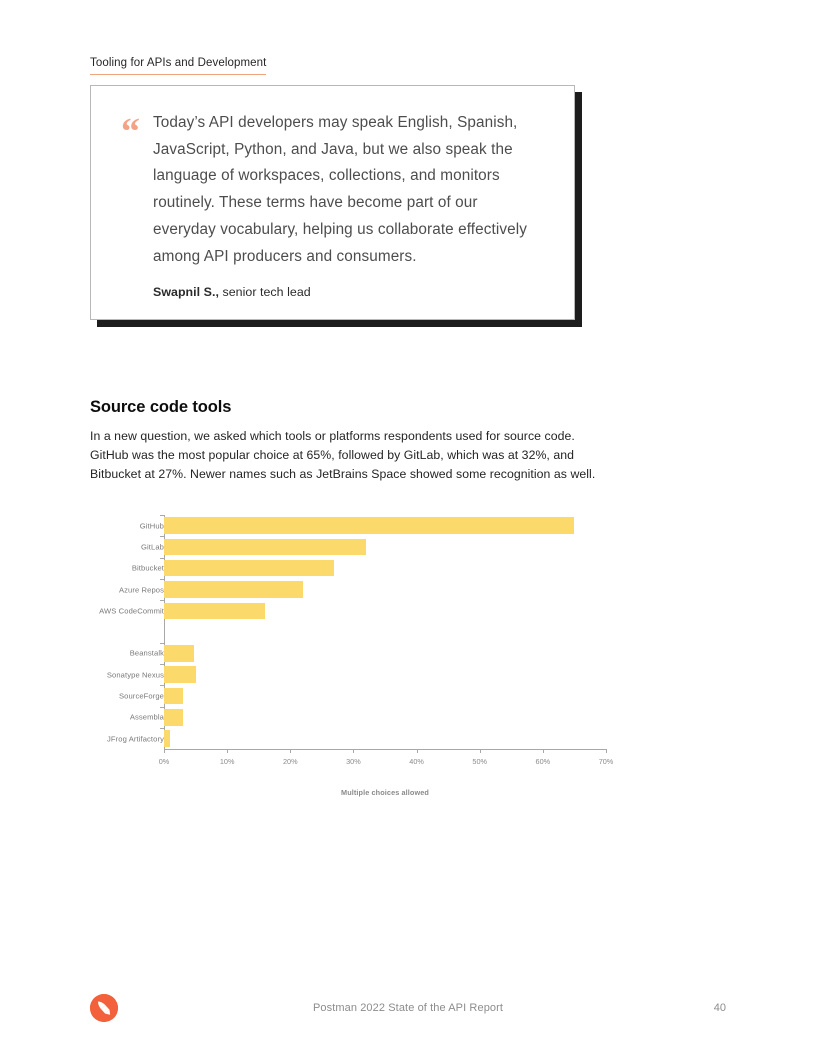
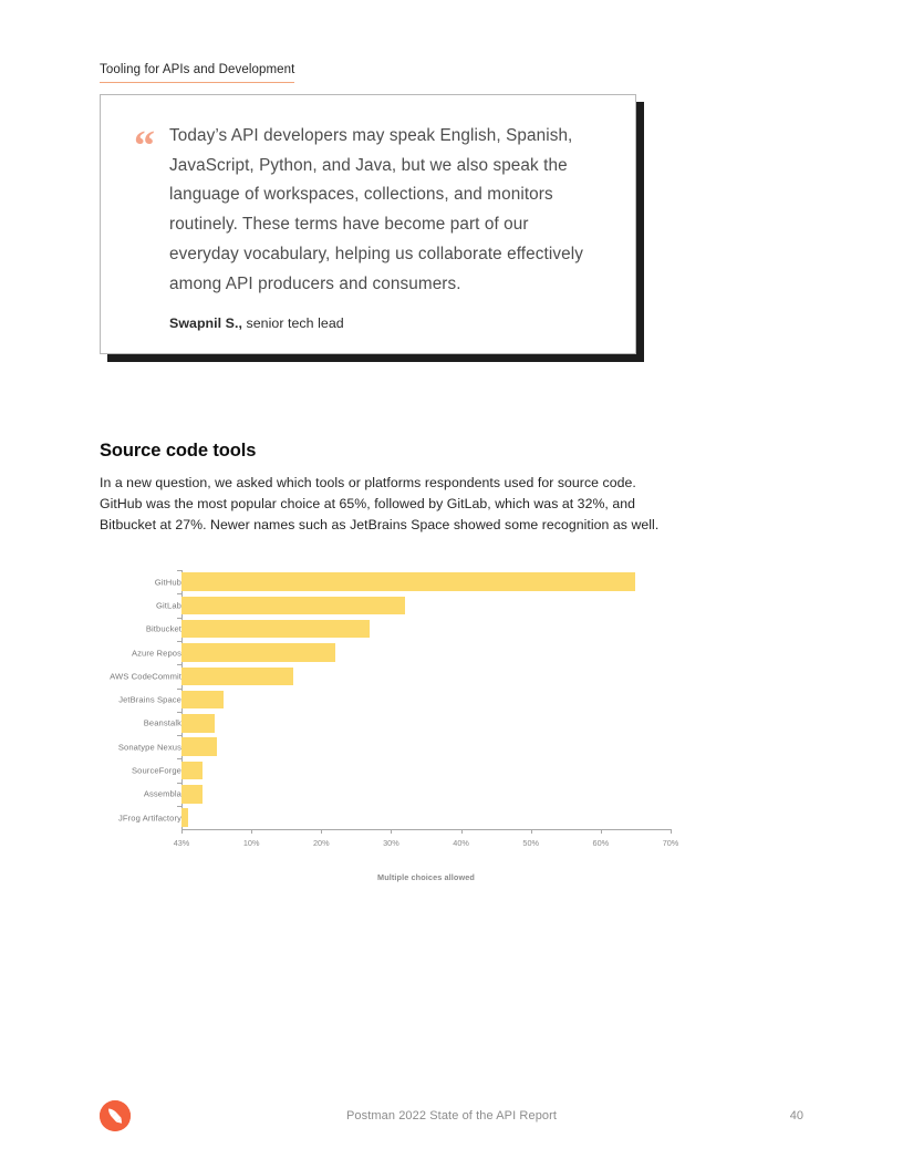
  Tooling for APIs and Development
  “
  Today’s API developers may speak English, Spanish, JavaScript, Python, and Java, but we also speak the language of workspaces, collections, and monitors routinely. These terms have become part of our everyday vocabulary, helping us collaborate effectively among API producers and consumers.
  Swapnil S., senior tech lead
  Source code tools
  In a new question, we asked which tools or platforms respondents used for source code. GitHub was the most popular choice at 65%, followed by GitLab, which was at 32%, and Bitbucket at 27%. Newer names such as JetBrains Space showed some recognition as well.
  GitHub
  GitLab
  Bitbucket
  Azure Repos
  AWS CodeCommit
+ JetBrains Space
  Beanstalk
  Sonatype Nexus
  SourceForge
  Assembla
  JFrog Artifactory
- 0%
+ 43%
  10%
  20%
  30%
  40%
  50%
  60%
  70%
  Multiple choices allowed
  Postman 2022 State of the API Report
  40
